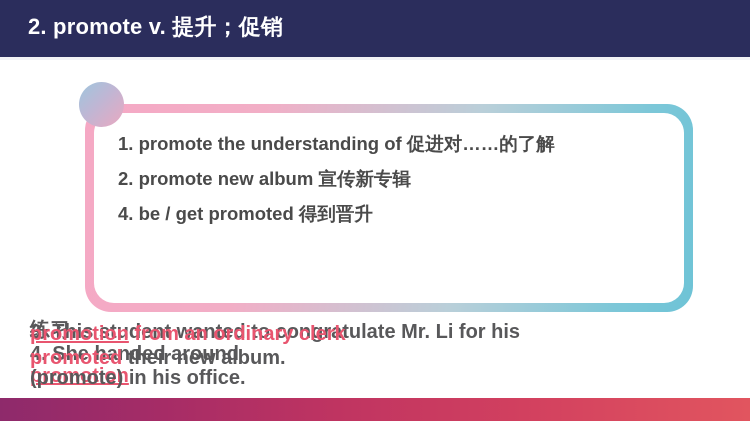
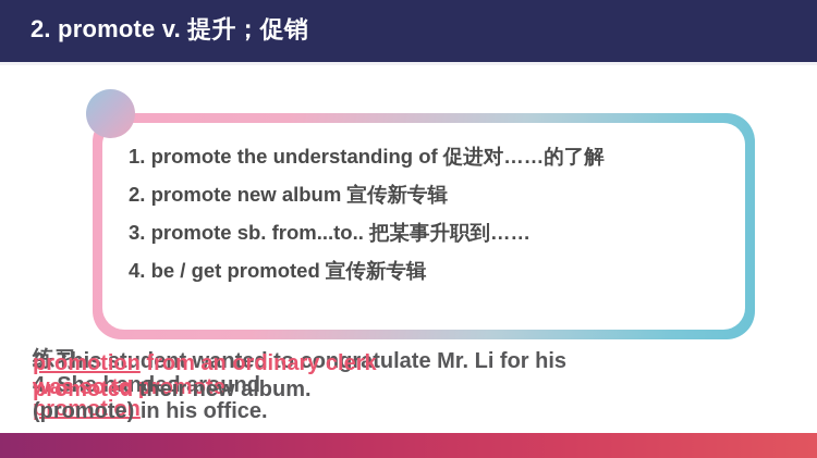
  2. promote v. 提升；促销
  1. promote the understanding of 促进对……的了解
  2. promote new album 宣传新专辑
+ 3. promote sb. from...to.. 把某事升职到……
- 4. be / get promoted 得到晋升
+ 4. be / get promoted 宣传新专辑
  练习
  3. This student wanted to congratulate Mr. Li for his
  promotion from an ordinary clerk
  4. She handed around
+ was so to promote
  promoted their new album.
  promotion
  (promote) in his office.
